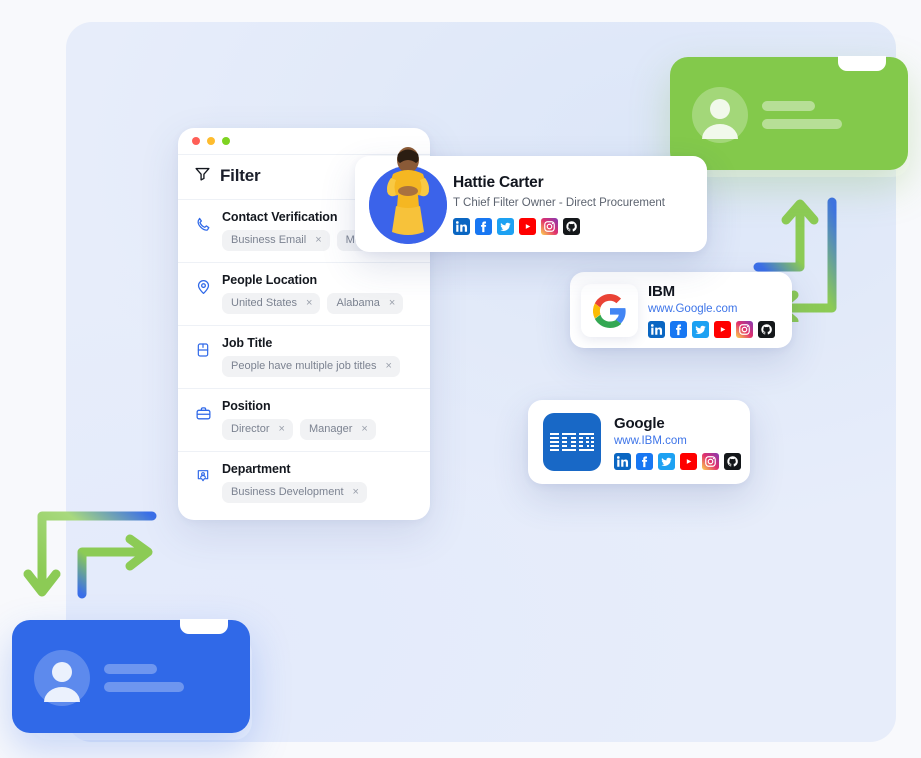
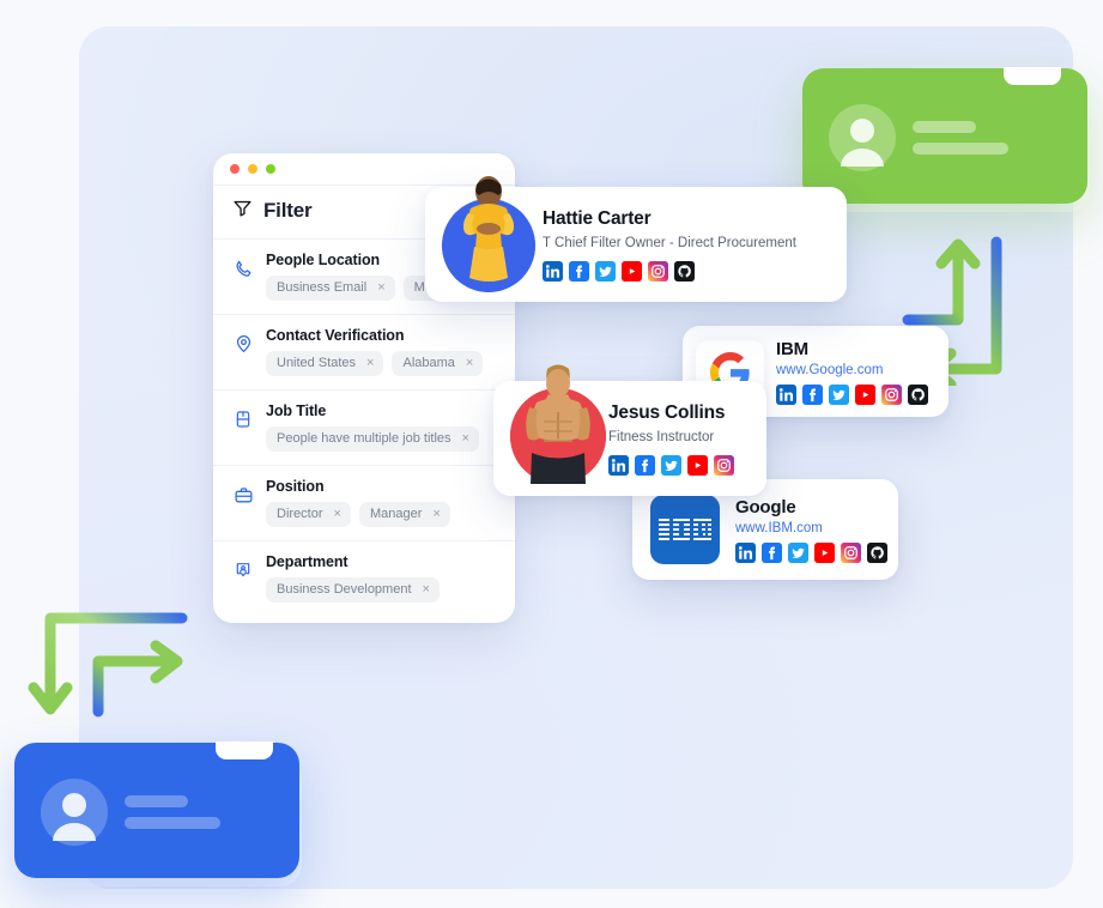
  Filter
- Contact Verification
+ People Location
  Business Email
  ×
- People Location
+ Contact Verification
  United States
  ×
  Alabama
  ×
  Job Title
  People have multiple job titles
  ×
  Position
  Director
  ×
  Manager
  ×
  Department
  Business Development
  ×
  IBM
  www.Google.com
  Google
  www.IBM.com
  Hattie Carter
  T Chief Filter Owner - Direct Procurement
+ Jesus Collins
+ Fitness Instructor
